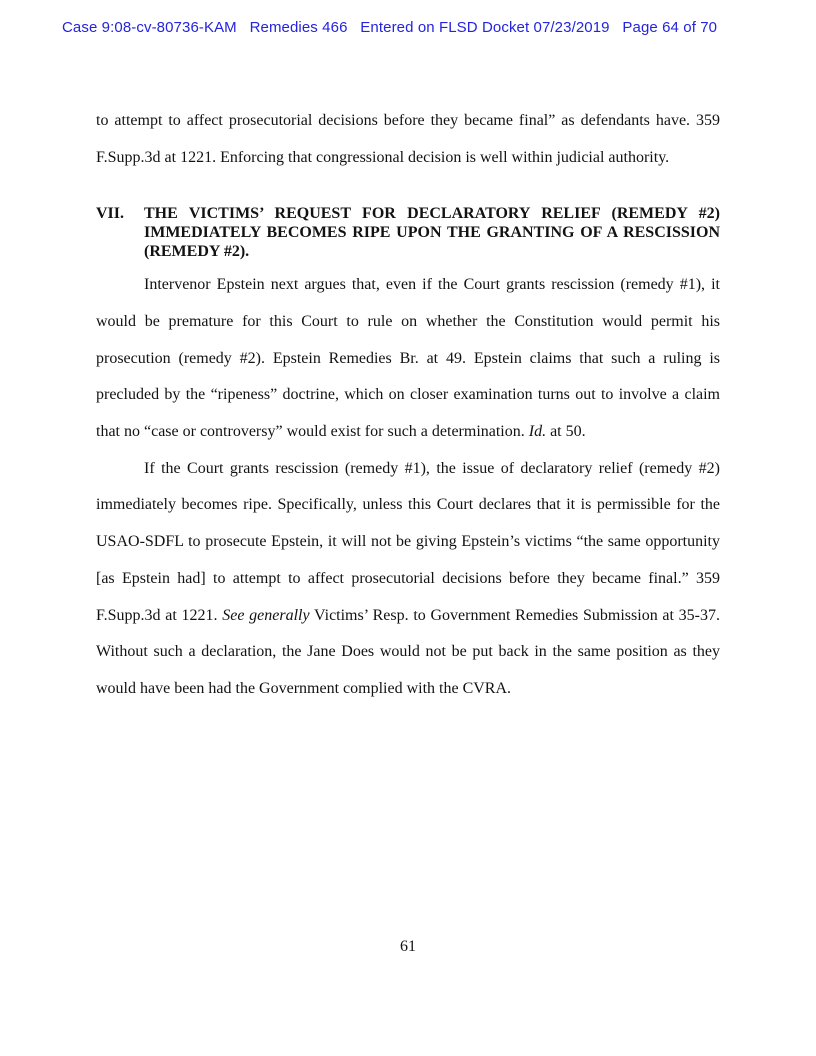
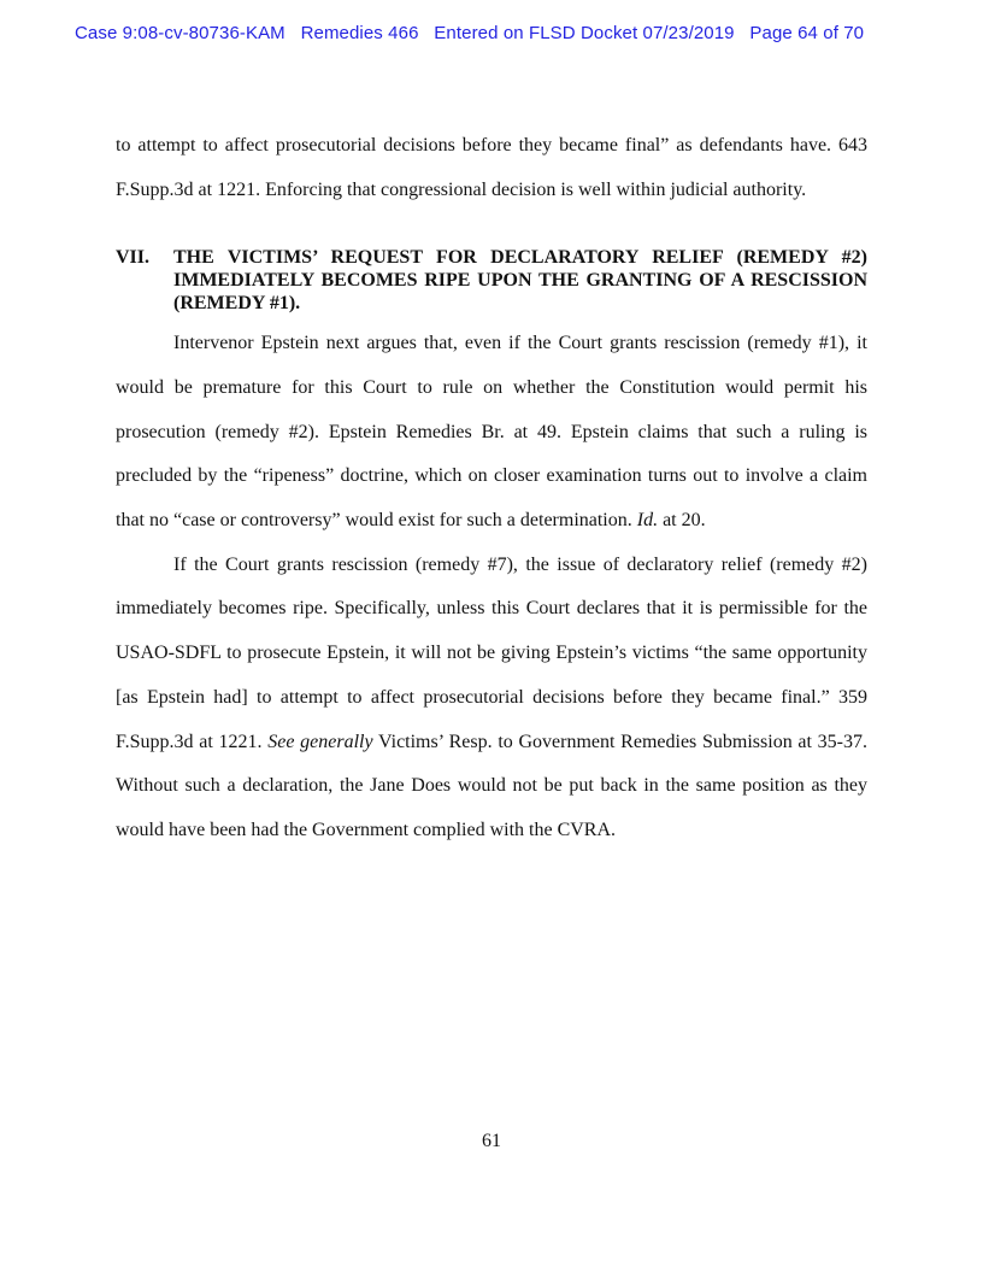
  Case 9:08-cv-80736-KAM Remedies 466 Entered on FLSD Docket 07/23/2019 Page 64 of 70
- to attempt to affect prosecutorial decisions before they became final” as defendants have. 359 F.Supp.3d at 1221. Enforcing that congressional decision is well within judicial authority.
+ to attempt to affect prosecutorial decisions before they became final” as defendants have. 643 F.Supp.3d at 1221. Enforcing that congressional decision is well within judicial authority.
  VII.
- THE VICTIMS’ REQUEST FOR DECLARATORY RELIEF (REMEDY #2) IMMEDIATELY BECOMES RIPE UPON THE GRANTING OF A RESCISSION (REMEDY #2).
+ THE VICTIMS’ REQUEST FOR DECLARATORY RELIEF (REMEDY #2) IMMEDIATELY BECOMES RIPE UPON THE GRANTING OF A RESCISSION (REMEDY #1).
- Intervenor Epstein next argues that, even if the Court grants rescission (remedy #1), it would be premature for this Court to rule on whether the Constitution would permit his prosecution (remedy #2). Epstein Remedies Br. at 49. Epstein claims that such a ruling is precluded by the “ripeness” doctrine, which on closer examination turns out to involve a claim that no “case or controversy” would exist for such a determination. Id. at 50.
+ Intervenor Epstein next argues that, even if the Court grants rescission (remedy #1), it would be premature for this Court to rule on whether the Constitution would permit his prosecution (remedy #2). Epstein Remedies Br. at 49. Epstein claims that such a ruling is precluded by the “ripeness” doctrine, which on closer examination turns out to involve a claim that no “case or controversy” would exist for such a determination. Id. at 20.
- If the Court grants rescission (remedy #1), the issue of declaratory relief (remedy #2) immediately becomes ripe. Specifically, unless this Court declares that it is permissible for the USAO-SDFL to prosecute Epstein, it will not be giving Epstein’s victims “the same opportunity [as Epstein had] to attempt to affect prosecutorial decisions before they became final.” 359 F.Supp.3d at 1221. See generally Victims’ Resp. to Government Remedies Submission at 35-37. Without such a declaration, the Jane Does would not be put back in the same position as they would have been had the Government complied with the CVRA.
+ If the Court grants rescission (remedy #7), the issue of declaratory relief (remedy #2) immediately becomes ripe. Specifically, unless this Court declares that it is permissible for the USAO-SDFL to prosecute Epstein, it will not be giving Epstein’s victims “the same opportunity [as Epstein had] to attempt to affect prosecutorial decisions before they became final.” 359 F.Supp.3d at 1221. See generally Victims’ Resp. to Government Remedies Submission at 35-37. Without such a declaration, the Jane Does would not be put back in the same position as they would have been had the Government complied with the CVRA.
  61
